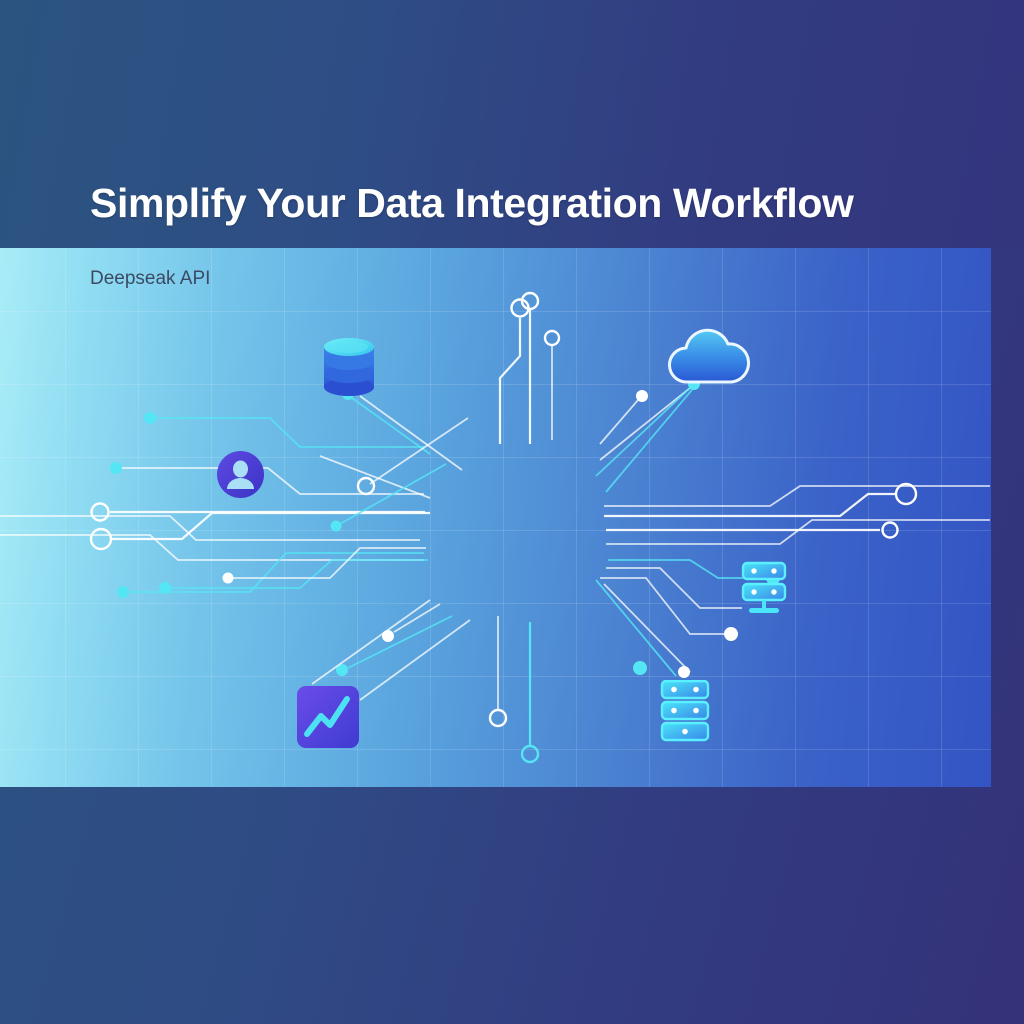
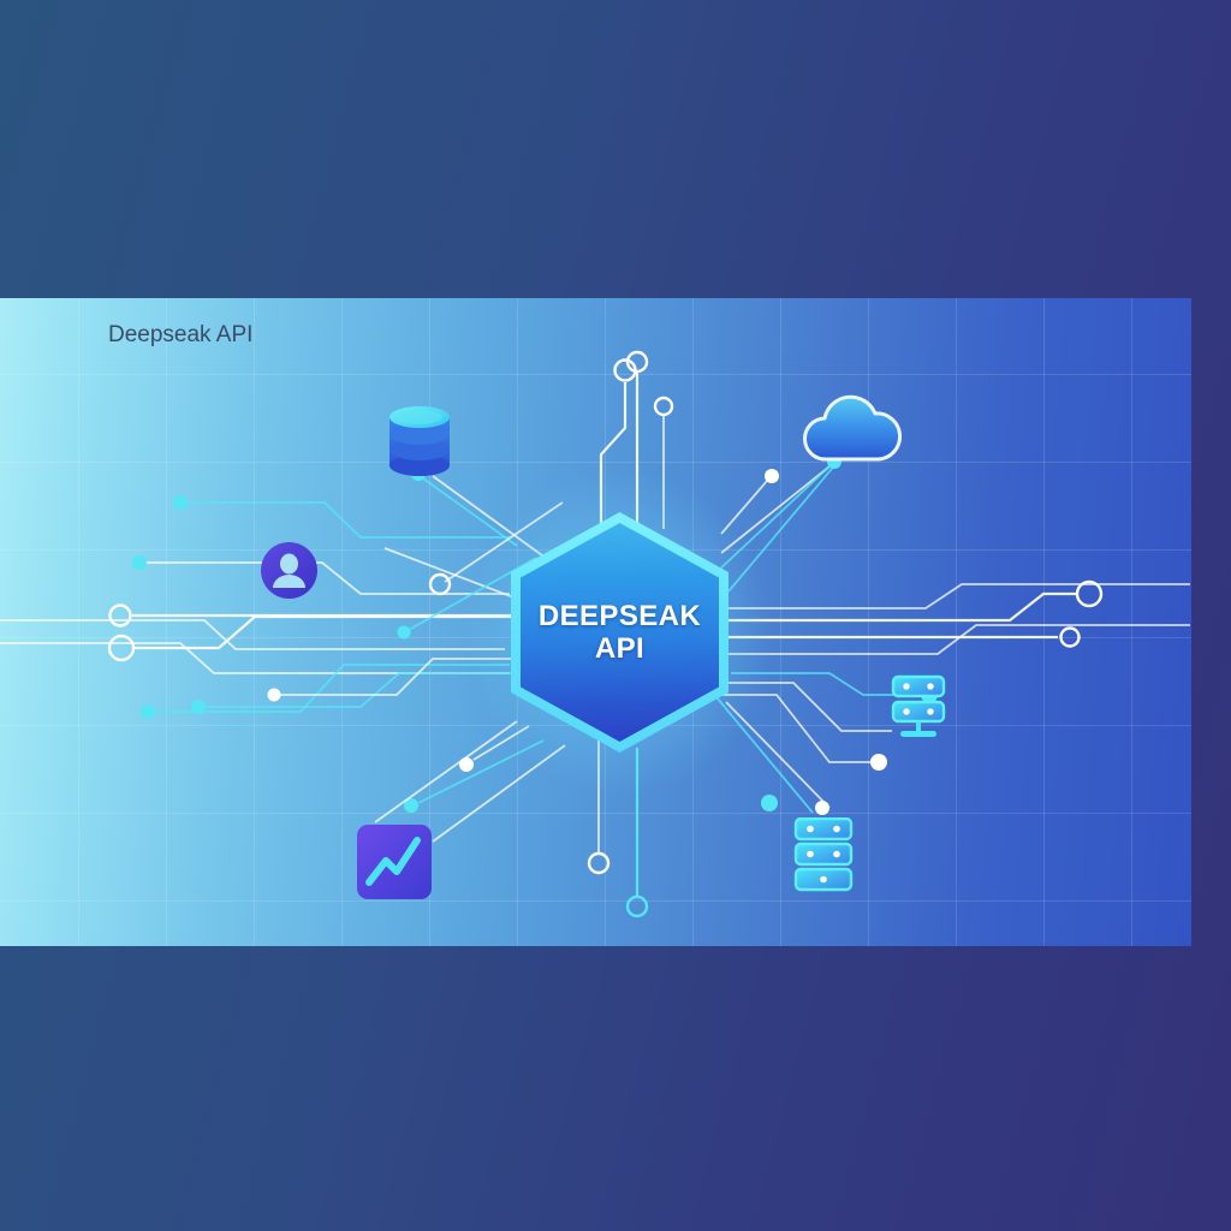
- Simplify Your Data Integration Workflow
  Deepseak API
+ DEEPSEAK
+ API
